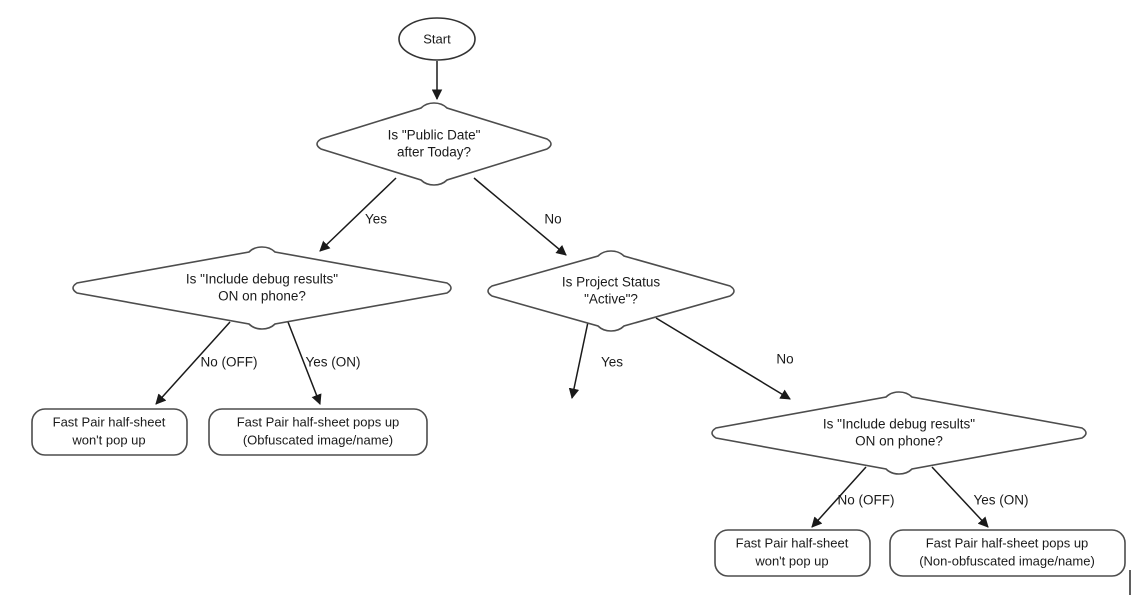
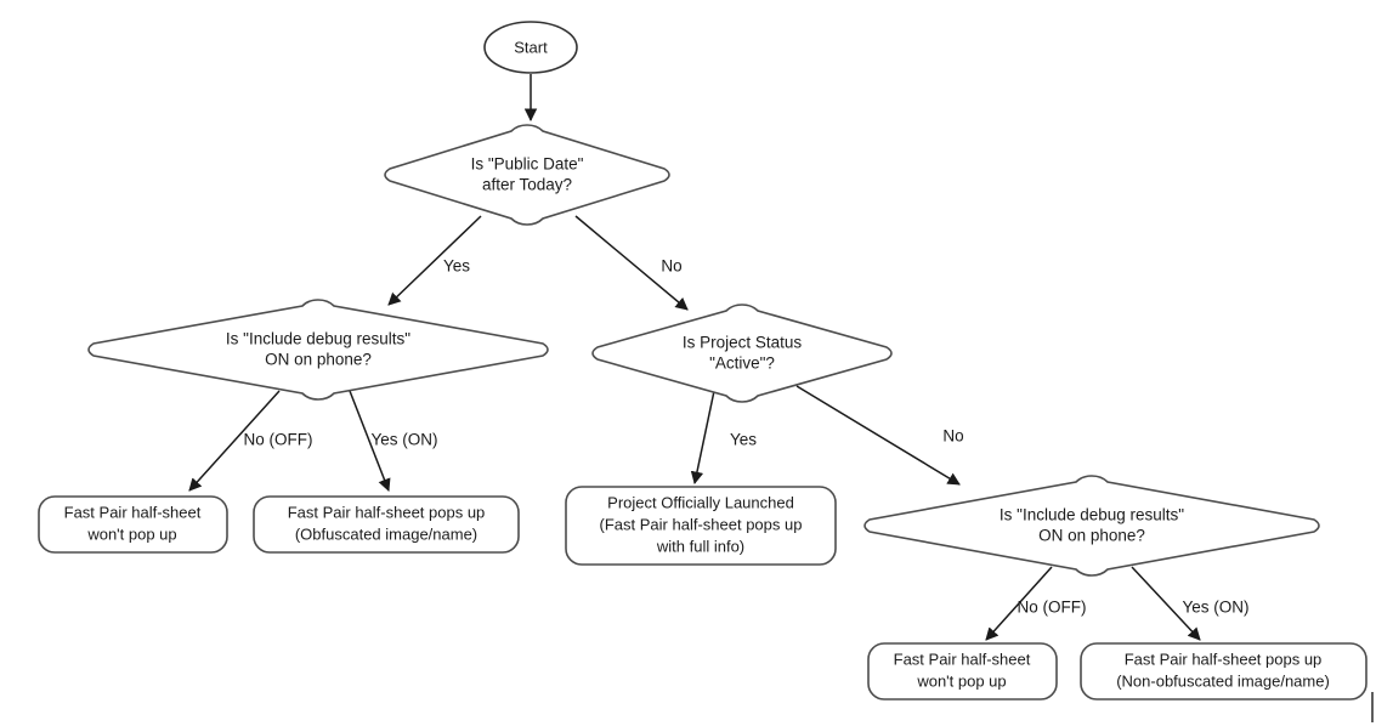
  Yes
  No
  No (OFF)
  Yes (ON)
  Yes
  No
  No (OFF)
  Yes (ON)
  Start
  Is "Public Date"
  after Today?
  Is "Include debug results"
  ON on phone?
  Is Project Status
  "Active"?
  Is "Include debug results"
  ON on phone?
  Fast Pair half-sheet
  won't pop up
  Fast Pair half-sheet pops up
  (Obfuscated image/name)
+ Project Officially Launched
+ (Fast Pair half-sheet pops up
+ with full info)
  Fast Pair half-sheet
  won't pop up
  Fast Pair half-sheet pops up
  (Non-obfuscated image/name)
